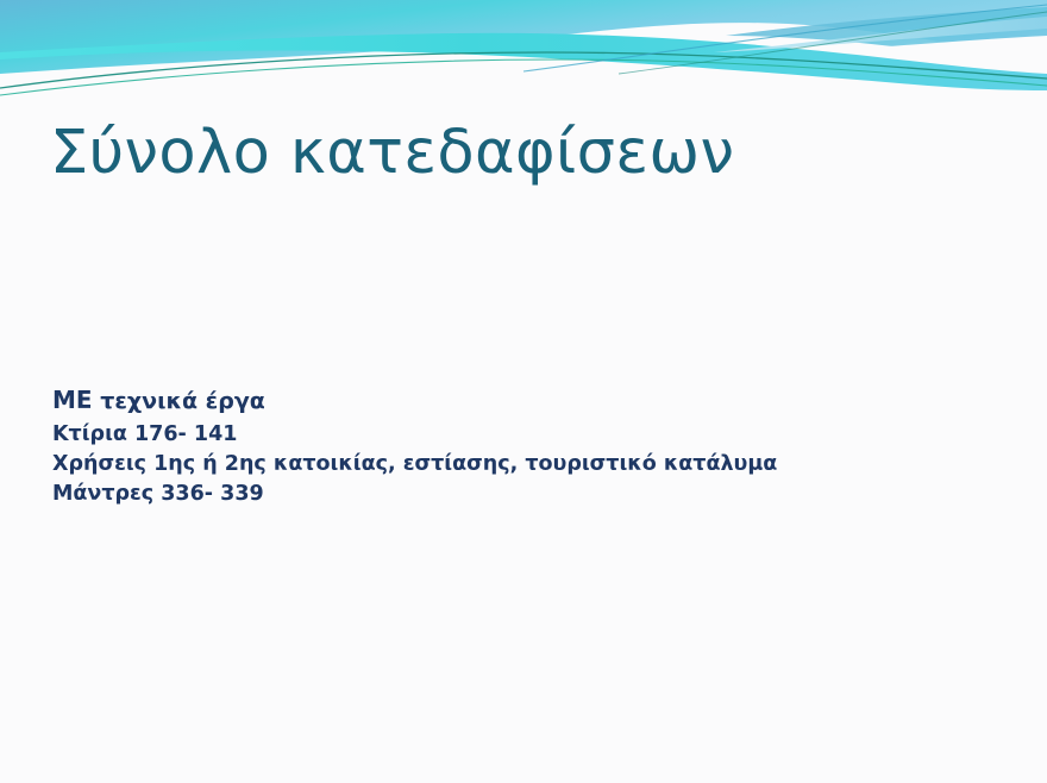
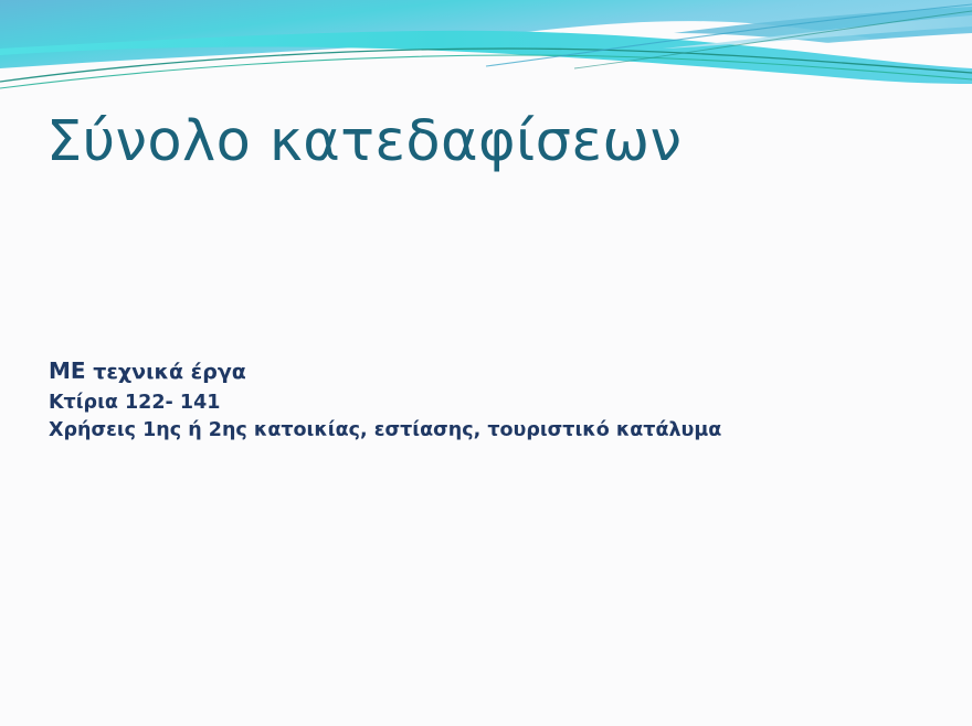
  Σύνολο κατεδαφίσεων
  ΜΕ τεχνικά έργα
- Κτίρια 176- 141
+ Κτίρια 122- 141
  Χρήσεις 1ης ή 2ης κατοικίας, εστίασης, τουριστικό κατάλυμα
- Μάντρες 336- 339
